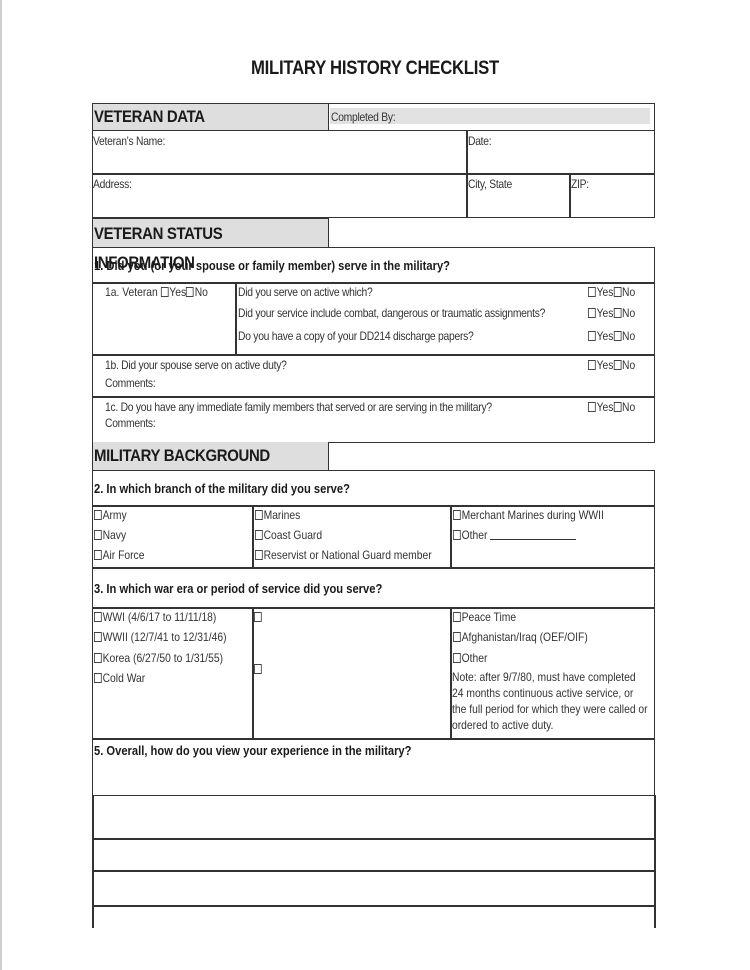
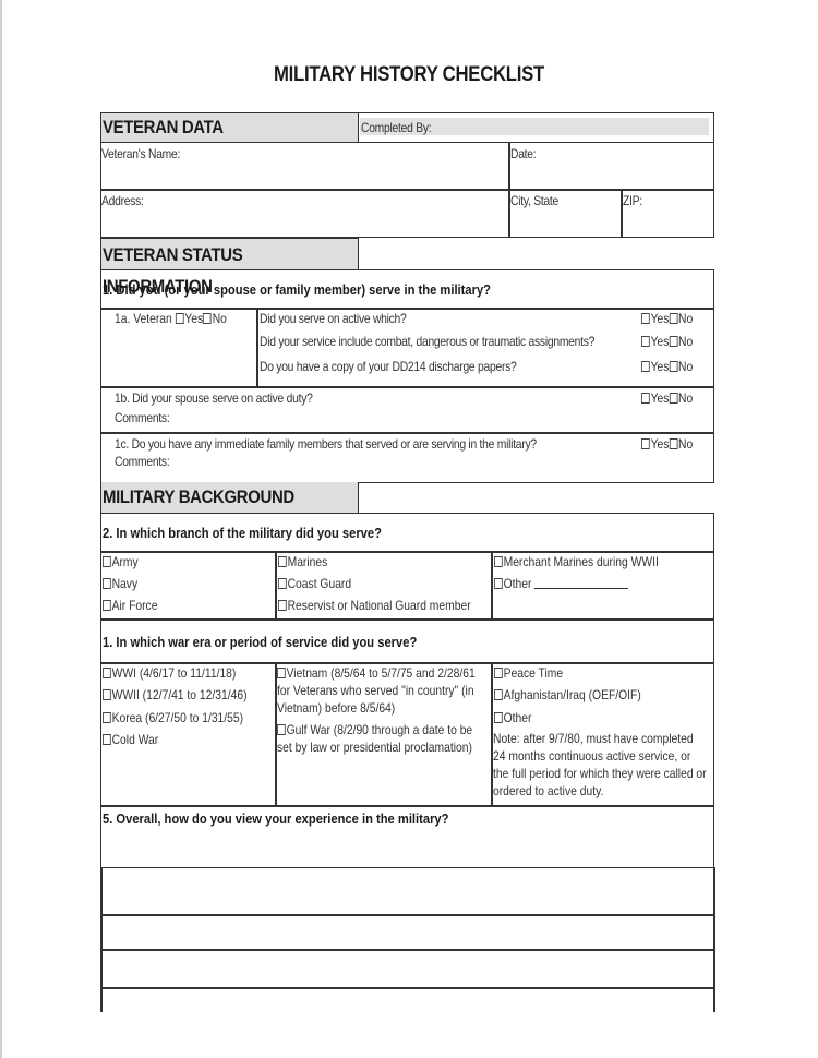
  MILITARY HISTORY CHECKLIST
  VETERAN DATA
  Completed By:
  Veteran's Name:
  Date:
  Address:
  City, State
  ZIP:
  VETERAN STATUS INFORMATION
  1. Did you (or your spouse or family member) serve in the military?
  1a. Veteran Yes No
  Did you serve on active which?
  Yes No
  Did your service include combat, dangerous or traumatic assignments?
  Yes No
  Do you have a copy of your DD214 discharge papers?
  Yes No
  1b. Did your spouse serve on active duty?
  Yes No
  Comments:
  1c. Do you have any immediate family members that served or are serving in the military?
  Yes No
  Comments:
  MILITARY BACKGROUND
  2. In which branch of the military did you serve?
  Army
  Navy
  Air Force
  Marines
  Coast Guard
  Reservist or National Guard member
  Merchant Marines during WWII
  Other
- 3. In which war era or period of service did you serve?
+ 1. In which war era or period of service did you serve?
  WWI (4/6/17 to 11/11/18)
  WWII (12/7/41 to 12/31/46)
  Korea (6/27/50 to 1/31/55)
  Cold War
+ Vietnam (8/5/64 to 5/7/75 and 2/28/61 for Veterans who served "in country" (in Vietnam) before 8/5/64)
+ Gulf War (8/2/90 through a date to be set by law or presidential proclamation)
  Peace Time
  Afghanistan/Iraq (OEF/OIF)
  Other
  Note: after 9/7/80, must have completed 24 months continuous active service, or the full period for which they were called or ordered to active duty.
  5. Overall, how do you view your experience in the military?
